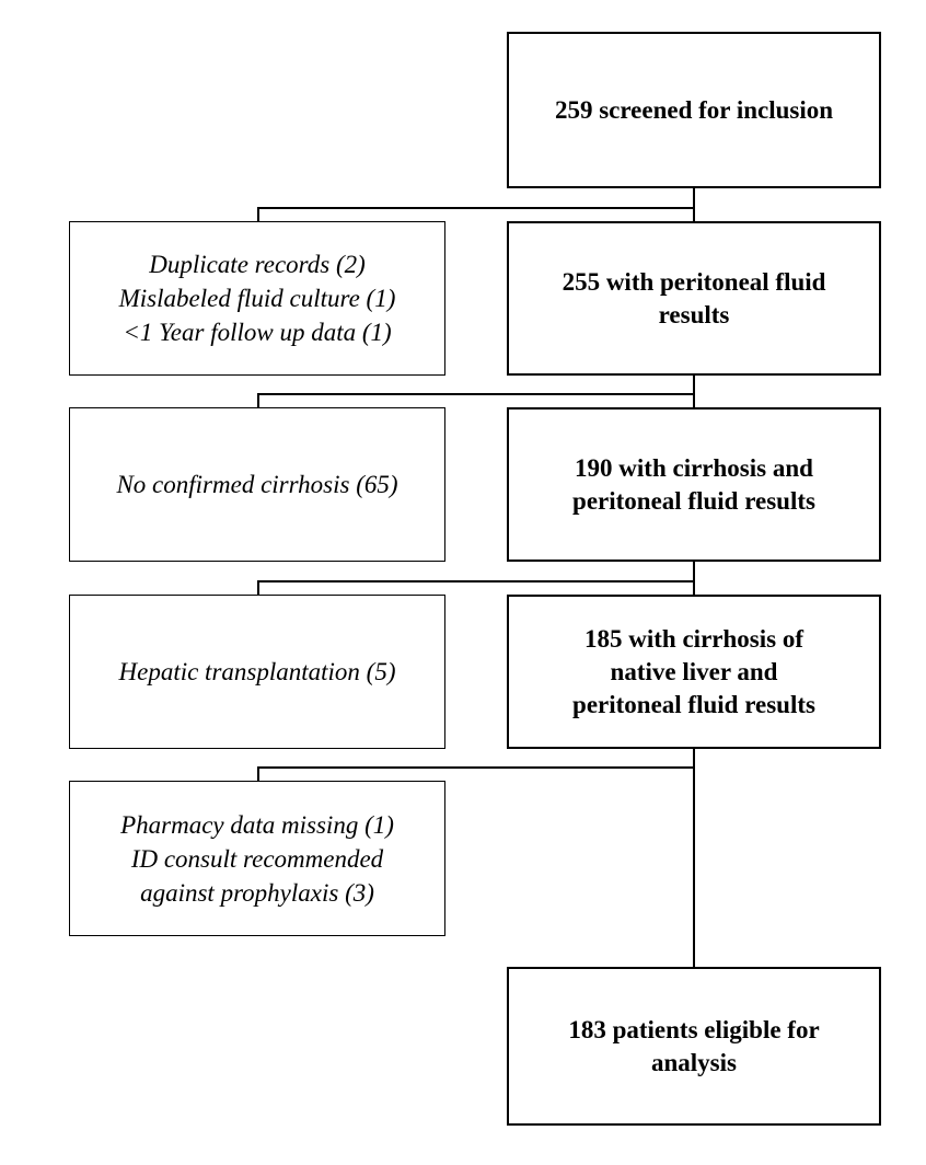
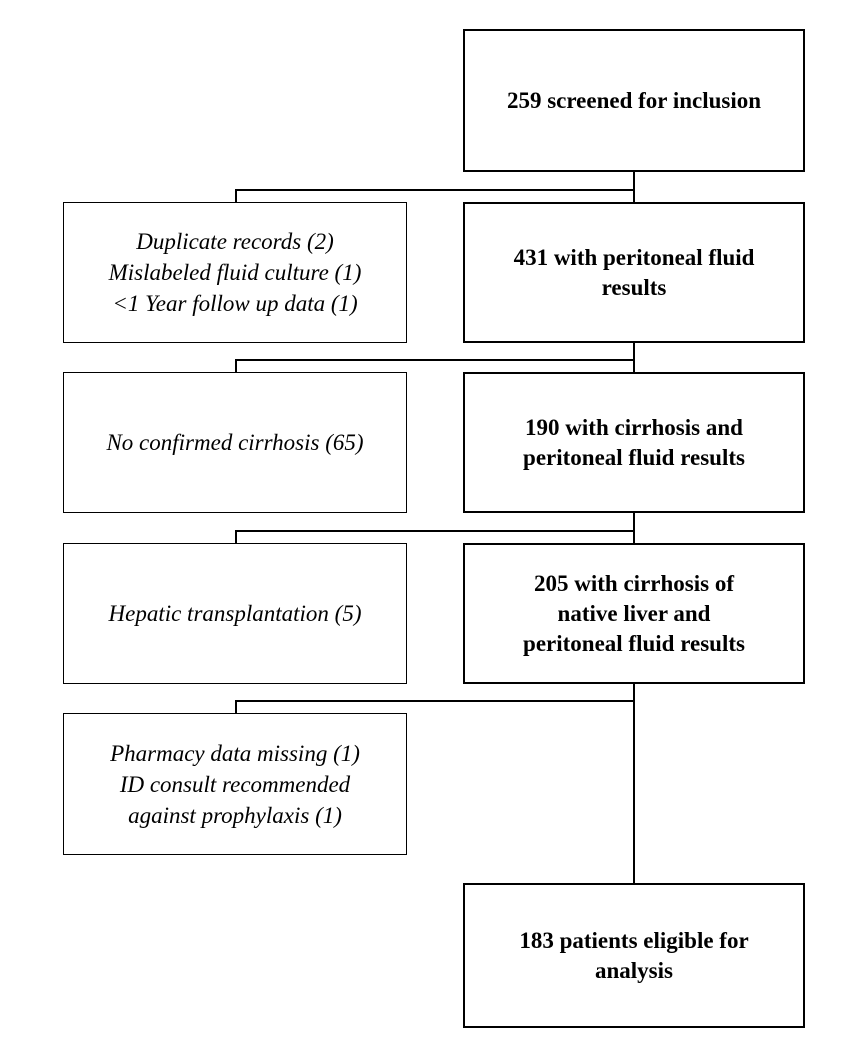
  259 screened for inclusion
- 255 with peritoneal fluid
+ 431 with peritoneal fluid
  results
  190 with cirrhosis and
  peritoneal fluid results
- 185 with cirrhosis of
+ 205 with cirrhosis of
  native liver and
  peritoneal fluid results
  183 patients eligible for
  analysis
  Duplicate records (2)
  Mislabeled fluid culture (1)
  <1 Year follow up data (1)
  No confirmed cirrhosis (65)
  Hepatic transplantation (5)
  Pharmacy data missing (1)
  ID consult recommended
- against prophylaxis (3)
+ against prophylaxis (1)
